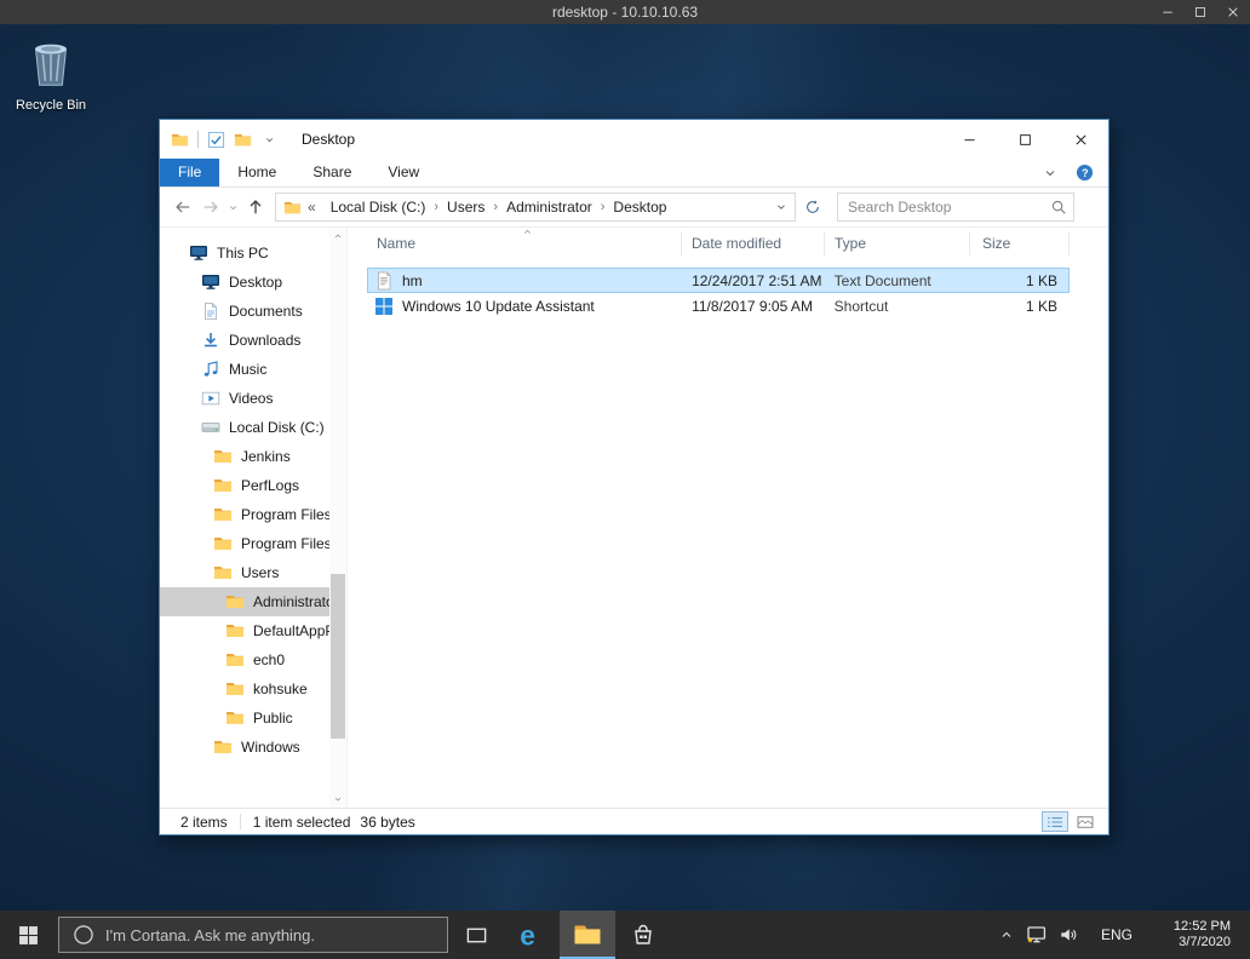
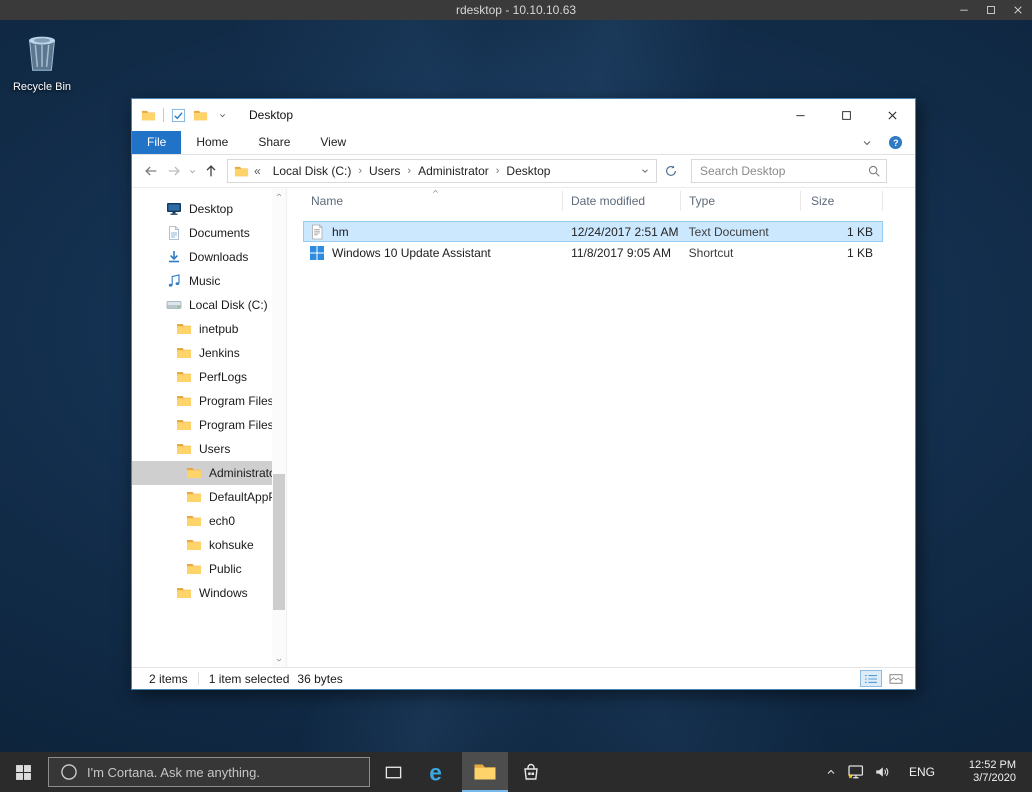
  rdesktop - 10.10.10.63
  Recycle Bin
  Desktop
  File
  Home
  Share
  View
  ?
  «
  Local Disk (C:)
  ›
  Users
  ›
  Administrator
  ›
  Desktop
  Search Desktop
- This PC
  Desktop
  Documents
  Downloads
  Music
- Videos
  Local Disk (C:)
+ inetpub
  Jenkins
  PerfLogs
  Program Files
  Program Files
  Users
  Administrat
  DefaultApp
  ech0
  kohsuke
  Public
  Windows
  Name
  Date modified
  Type
  Size
  hm
  12/24/2017 2:51 AM
  Text Document
  1 KB
  Windows 10 Update Assistant
  11/8/2017 9:05 AM
  Shortcut
  1 KB
  2 items
  1 item selected
  36 bytes
  I'm Cortana. Ask me anything.
  e
  ENG
  12:52 PM
  3/7/2020
